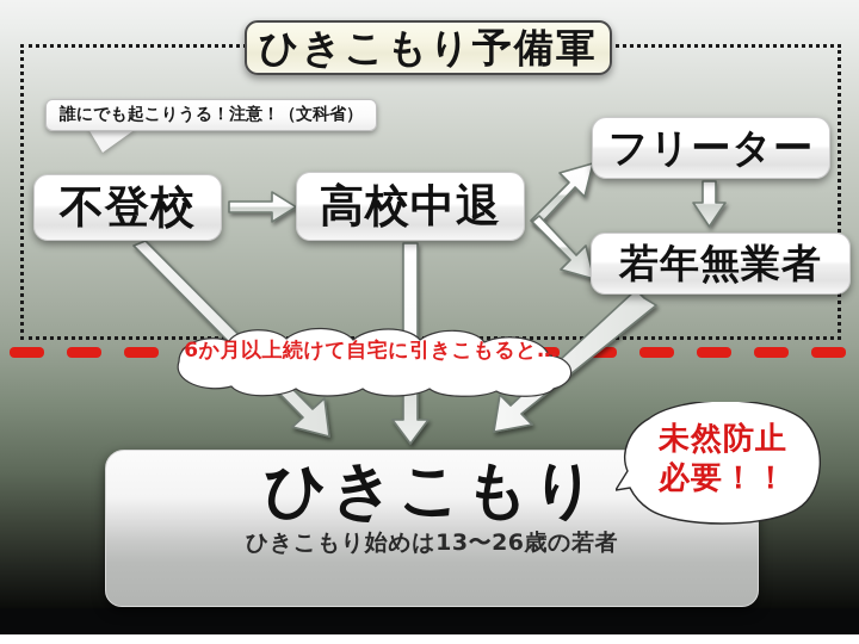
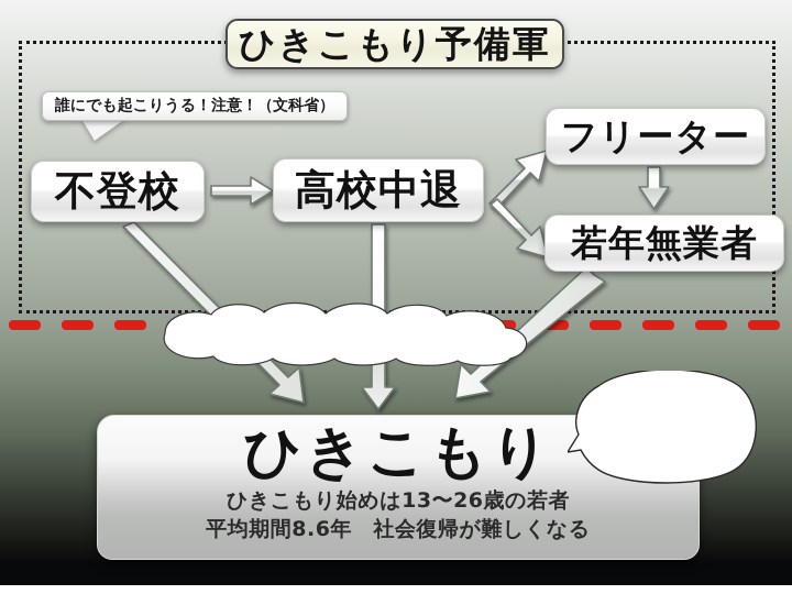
- 6か月以上続けて自宅に引きこもると…
- 未然防止
- 必要！！
  誰にでも起こりうる！注意！（文科省）
  不登校
  高校中退
  フリーター
  若年無業者
  ひきこもり
  ひきこもり始めは13〜26歳の若者
+ 平均期間8.6年 社会復帰が難しくなる
  ひきこもり予備軍
